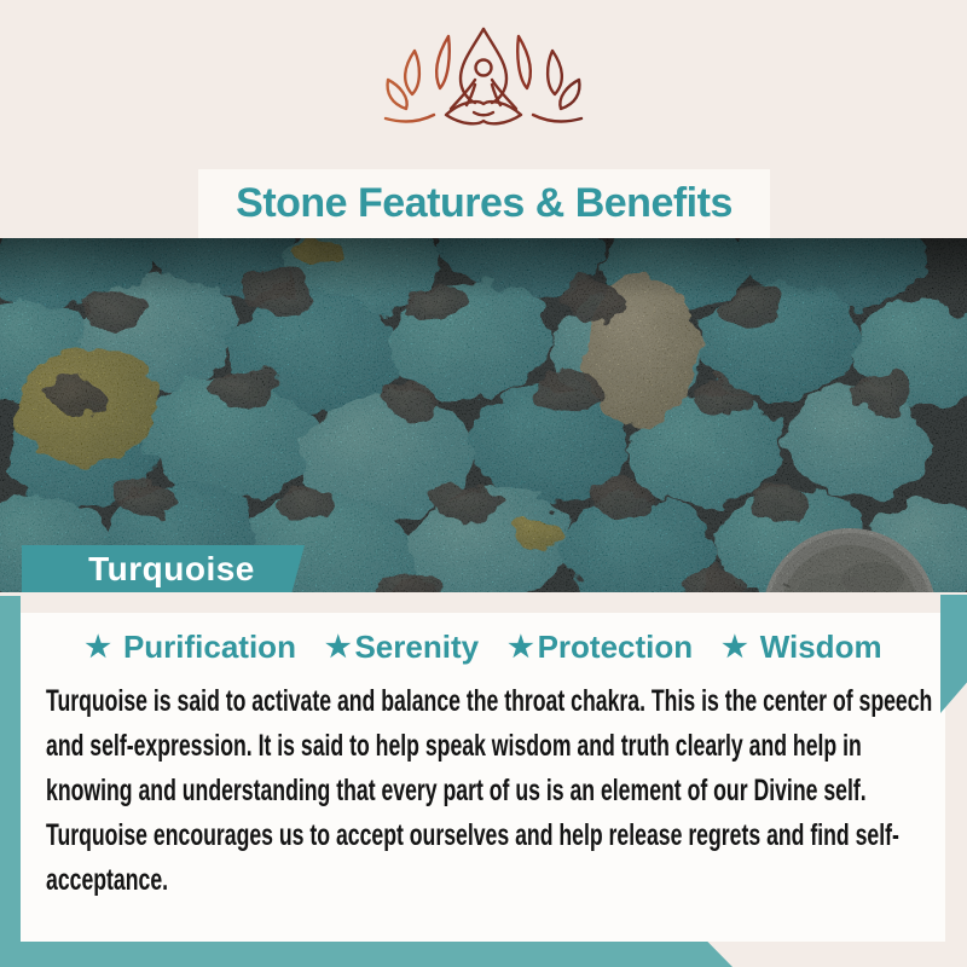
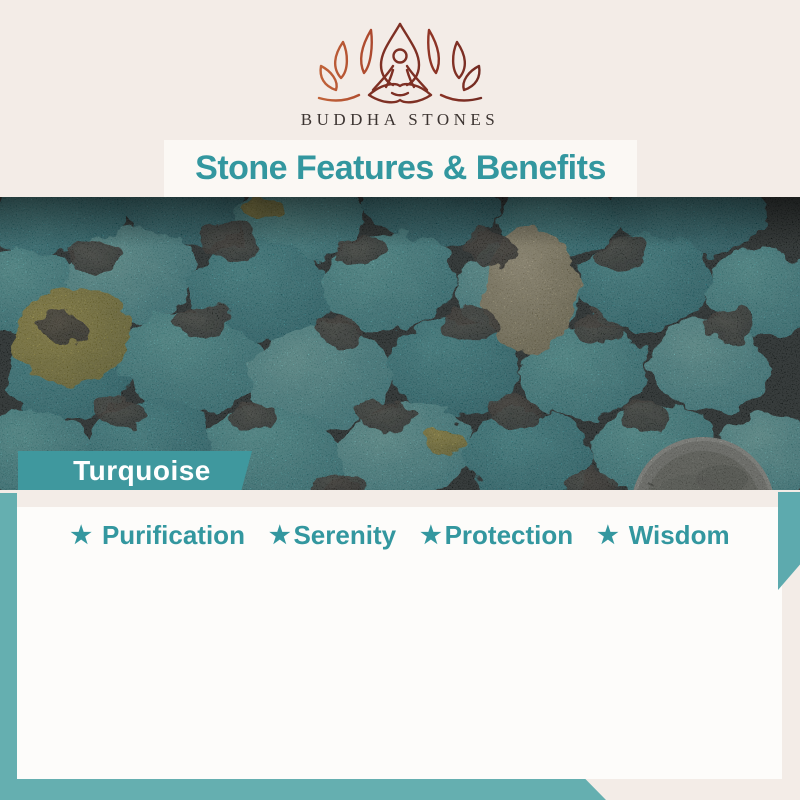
+ BUDDHA STONES
  Stone Features & Benefits
  Turquoise
  ★
  Purification
  ★
  Serenity
  ★
  Protection
  ★
  Wisdom
- Turquoise is said to activate and balance the throat chakra. This is the center of speech and self-expression. It is said to help speak wisdom and truth clearly and help in knowing and understanding that every part of us is an element of our Divine self. Turquoise encourages us to accept ourselves and help release regrets and find self-acceptance.
